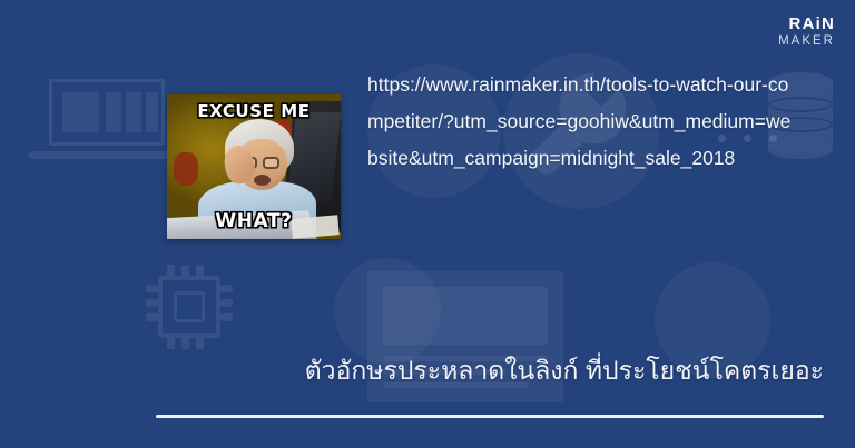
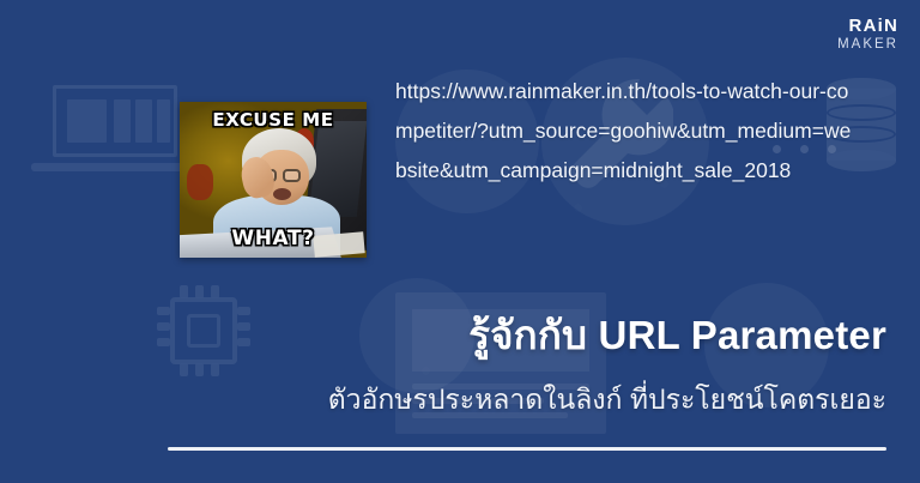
  RAiN
  MAKER
  https://www.rainmaker.in.th/tools-to-watch-our-competiter/?utm_source=goohiw&utm_medium=website&utm_campaign=midnight_sale_2018
  EXCUSE ME
  WHAT?
+ รู้จักกับ URL Parameter
  ตัวอักษรประหลาดในลิงก์ ที่ประโยชน์โคตรเยอะ
